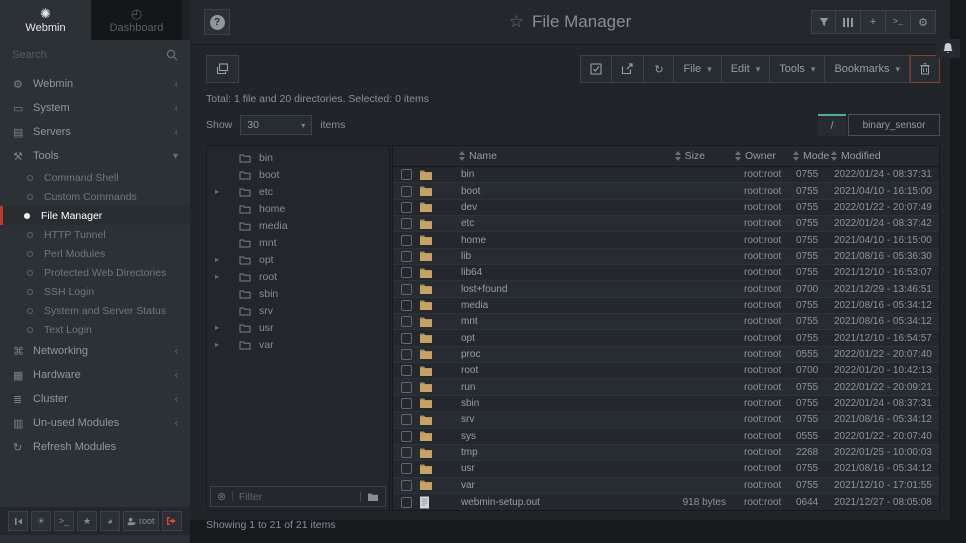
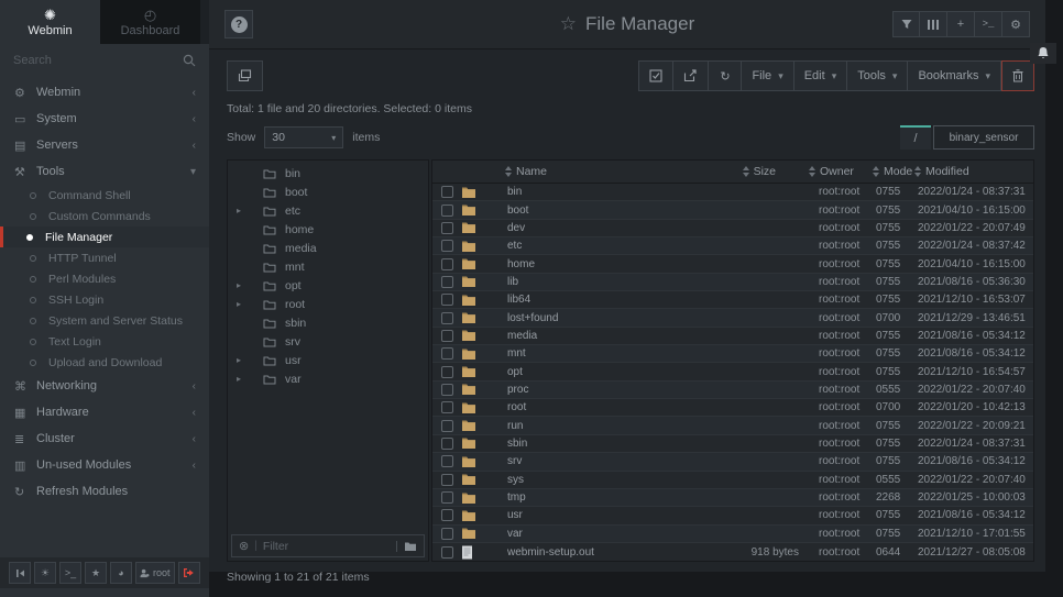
  ✺
  Webmin
  ◴
  Dashboard
  Search
  ⚙
  Webmin
  ‹
  ▭
  System
  ‹
  ▤
  Servers
  ‹
  ⚒
  Tools
  ▾
  Command Shell
  Custom Commands
  File Manager
  HTTP Tunnel
  Perl Modules
- Protected Web Directories
  SSH Login
  System and Server Status
  Text Login
+ Upload and Download
  ⌘
  Networking
  ‹
  ▦
  Hardware
  ‹
  ≣
  Cluster
  ‹
  ▥
  Un-used Modules
  ‹
  ↻
  Refresh Modules
  ☀
  >_
  ★
  ◕
  root
  ?
  ☆
  File Manager
  +
  >_
  ⚙
  ↻
  File
  ▾
  Edit
  ▾
  Tools
  ▾
  Bookmarks
  ▾
  Total: 1 file and 20 directories. Selected: 0 items
  Show
  30
  ▾
  items
  /
  binary_sensor
  bin
  boot
  ▸
  etc
  home
  media
  mnt
  ▸
  opt
  ▸
  root
  sbin
  srv
  ▸
  usr
  ▸
  var
  ⊗
  |
  Filter
  Name
  Size
  Owner
  Mode
  Modified
  bin
  root:root
  0755
  2022/01/24 - 08:37:31
  boot
  root:root
  0755
  2021/04/10 - 16:15:00
  dev
  root:root
  0755
  2022/01/22 - 20:07:49
  etc
  root:root
  0755
  2022/01/24 - 08:37:42
  home
  root:root
  0755
  2021/04/10 - 16:15:00
  lib
  root:root
  0755
  2021/08/16 - 05:36:30
  lib64
  root:root
  0755
  2021/12/10 - 16:53:07
  lost+found
  root:root
  0700
  2021/12/29 - 13:46:51
  media
  root:root
  0755
  2021/08/16 - 05:34:12
  mnt
  root:root
  0755
  2021/08/16 - 05:34:12
  opt
  root:root
  0755
  2021/12/10 - 16:54:57
  proc
  root:root
  0555
  2022/01/22 - 20:07:40
  root
  root:root
  0700
  2022/01/20 - 10:42:13
  run
  root:root
  0755
  2022/01/22 - 20:09:21
  sbin
  root:root
  0755
  2022/01/24 - 08:37:31
  srv
  root:root
  0755
  2021/08/16 - 05:34:12
  sys
  root:root
  0555
  2022/01/22 - 20:07:40
  tmp
  root:root
  2268
  2022/01/25 - 10:00:03
  usr
  root:root
  0755
  2021/08/16 - 05:34:12
  var
  root:root
  0755
  2021/12/10 - 17:01:55
  webmin-setup.out
  918 bytes
  root:root
  0644
  2021/12/27 - 08:05:08
  Showing 1 to 21 of 21 items
